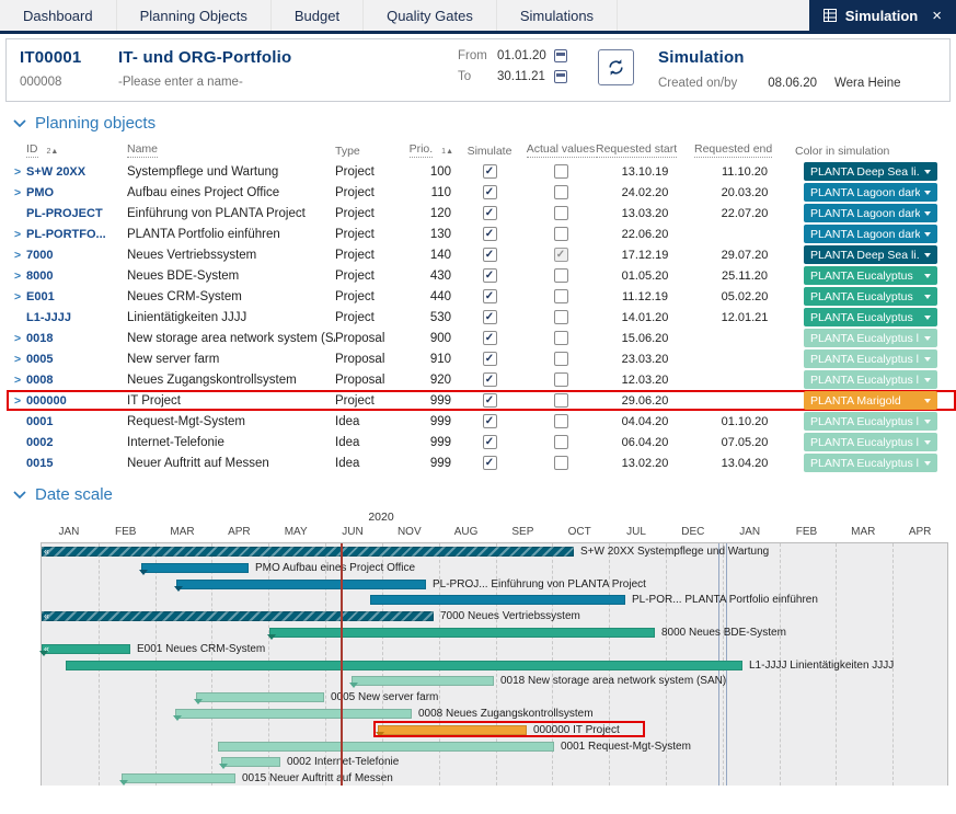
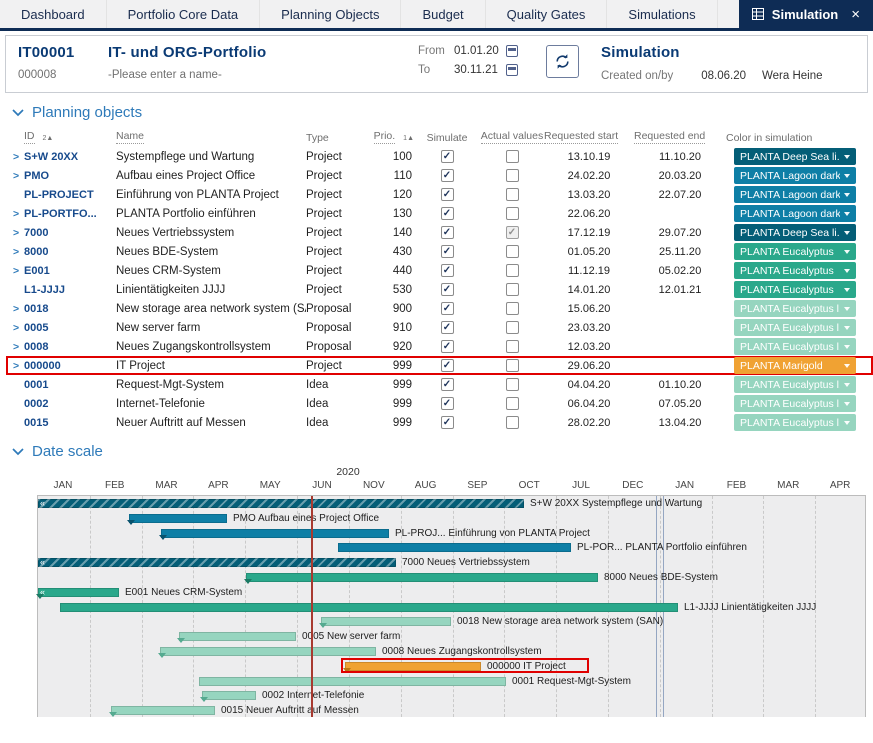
  Dashboard
+ Portfolio Core Data
  Planning Objects
  Budget
  Quality Gates
  Simulations
  Simulation
  ×
  IT00001
  000008
  IT- und ORG-Portfolio
  -Please enter a name-
  From
  01.01.20
  To
  30.11.21
  Simulation
  Created on/by
  08.06.20
  Wera Heine
  Planning objects
  ID
  Name
  Type
  Prio.
  Simulate
  Actual values
  Requested start
  Requested end
  Color in simulation
  >
  S+W 20XX
  Systempflege und Wartung
  Project
  100
  ✓
  13.10.19
  11.10.20
  PLANTA Deep Sea li.
  >
  PMO
  Aufbau eines Project Office
  Project
  110
  ✓
  24.02.20
  20.03.20
  PLANTA Lagoon dark
  PL-PROJECT
  Einführung von PLANTA Project
  Project
  120
  ✓
  13.03.20
  22.07.20
  PLANTA Lagoon dark
  >
  PL-PORTFO...
  PLANTA Portfolio einführen
  Project
  130
  ✓
  22.06.20
  PLANTA Lagoon dark
  >
  7000
  Neues Vertriebssystem
  Project
  140
  ✓
  ✓
  17.12.19
  29.07.20
  PLANTA Deep Sea li.
  >
  8000
  Neues BDE-System
  Project
  430
  ✓
  01.05.20
  25.11.20
  PLANTA Eucalyptus
  >
  E001
  Neues CRM-System
  Project
  440
  ✓
  11.12.19
  05.02.20
  PLANTA Eucalyptus
  L1-JJJJ
  Linientätigkeiten JJJJ
  Project
  530
  ✓
  14.01.20
  12.01.21
  PLANTA Eucalyptus
  >
  0018
  New storage area network system (S
  Proposal
  900
  ✓
  15.06.20
  PLANTA Eucalyptus l
  >
  0005
  New server farm
  Proposal
  910
  ✓
  23.03.20
  PLANTA Eucalyptus l
  >
  0008
  Neues Zugangskontrollsystem
  Proposal
  920
  ✓
  12.03.20
  PLANTA Eucalyptus l
  >
  000000
  IT Project
  Project
  999
  ✓
  29.06.20
  PLANTA Marigold
  0001
  Request-Mgt-System
  Idea
  999
  ✓
  04.04.20
  01.10.20
  PLANTA Eucalyptus l
  0002
  Internet-Telefonie
  Idea
  999
  ✓
  06.04.20
  07.05.20
  PLANTA Eucalyptus l
  0015
  Neuer Auftritt auf Messen
  Idea
  999
  ✓
- 13.02.20
+ 28.02.20
  13.04.20
  PLANTA Eucalyptus l
  Date scale
  2020
  JAN
  FEB
  MAR
  APR
  MAY
  JUN
  NOV
  AUG
  SEP
  OCT
  JUL
  DEC
  JAN
  FEB
  MAR
  APR
  «
  S+W 20XX Systempflege und Wartung
  PMO Aufbau eines Project Office
  PL-PROJ... Einführung von PLANTA Project
  PL-POR... PLANTA Portfolio einführen
  «
  7000 Neues Vertriebssystem
  8000 Neues BDE-System
  «
  E001 Neues CRM-System
  L1-JJJJ Linientätigkeiten JJJJ
  0018 New storage area network system (SAN)
  005 New server farm
  0008 Neues Zugangskontrollsystem
  000000 IT Project
  0001 Request-Mgt-System
  0002 Internet-Telefonie
  0015 Neuer Auftritt auf Messen
